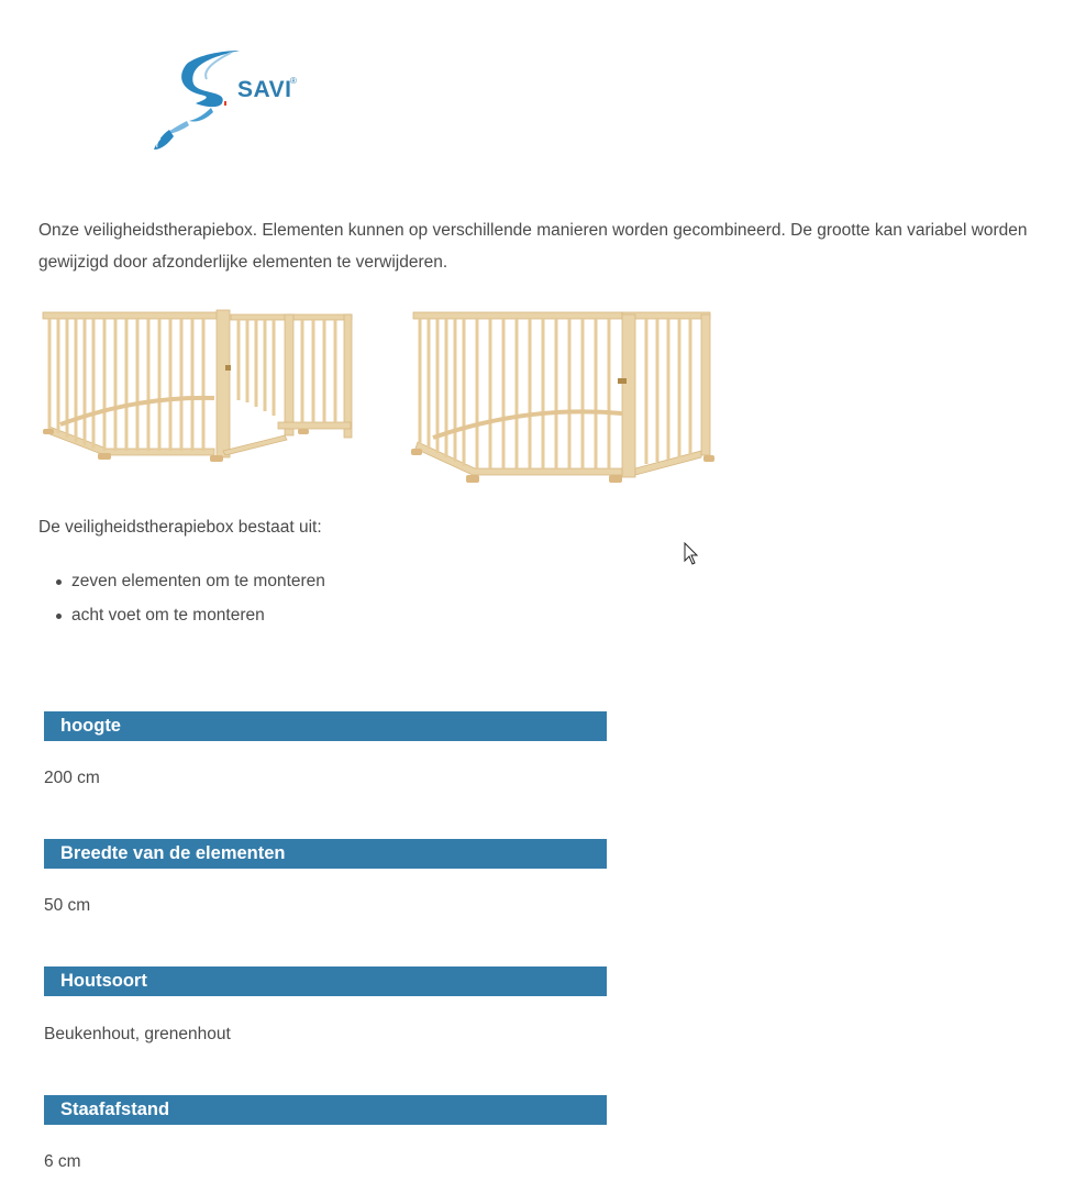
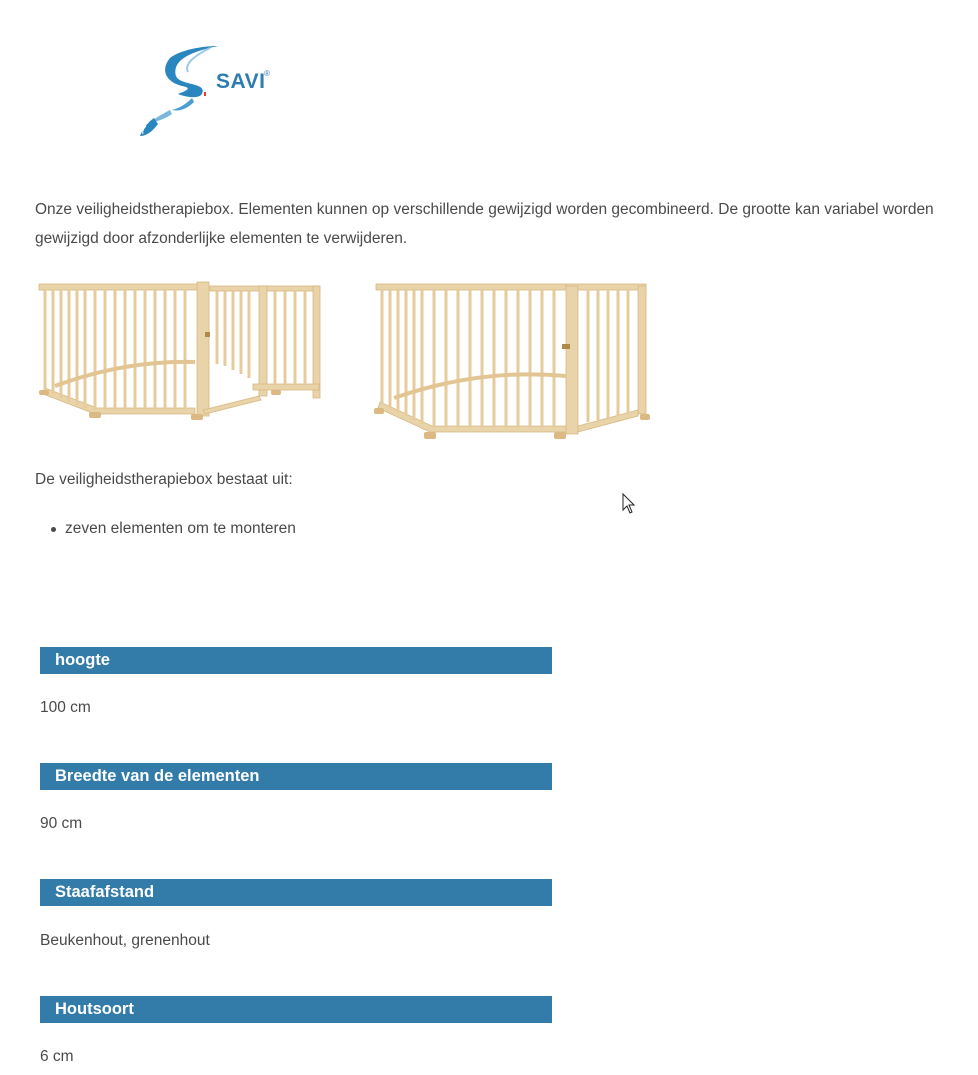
  SAVI
  ®
- Onze veiligheidstherapiebox. Elementen kunnen op verschillende manieren worden gecombineerd. De grootte kan variabel worden gewijzigd door afzonderlijke elementen te verwijderen.
+ Onze veiligheidstherapiebox. Elementen kunnen op verschillende gewijzigd worden gecombineerd. De grootte kan variabel worden gewijzigd door afzonderlijke elementen te verwijderen.
  De veiligheidstherapiebox bestaat uit:
  zeven elementen om te monteren
- acht voet om te monteren
  hoogte
- 200 cm
+ 100 cm
  Breedte van de elementen
- 50 cm
+ 90 cm
- Houtsoort
+ Staafafstand
  Beukenhout, grenenhout
- Staafafstand
+ Houtsoort
  6 cm
